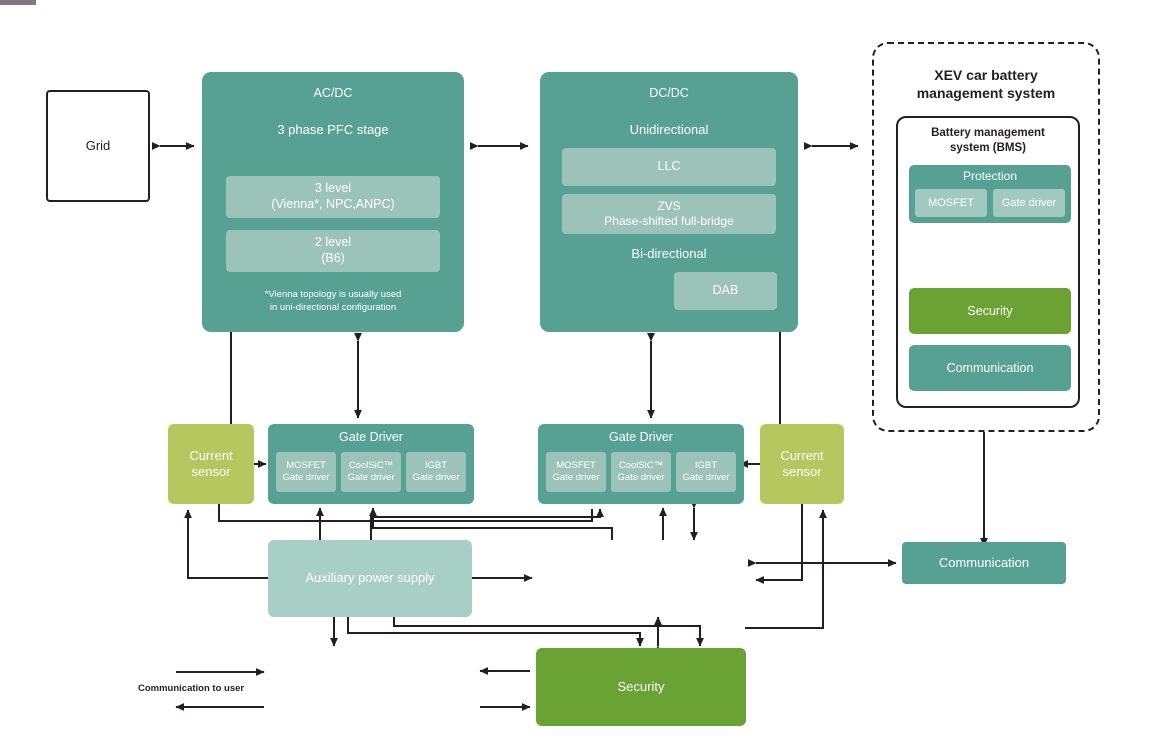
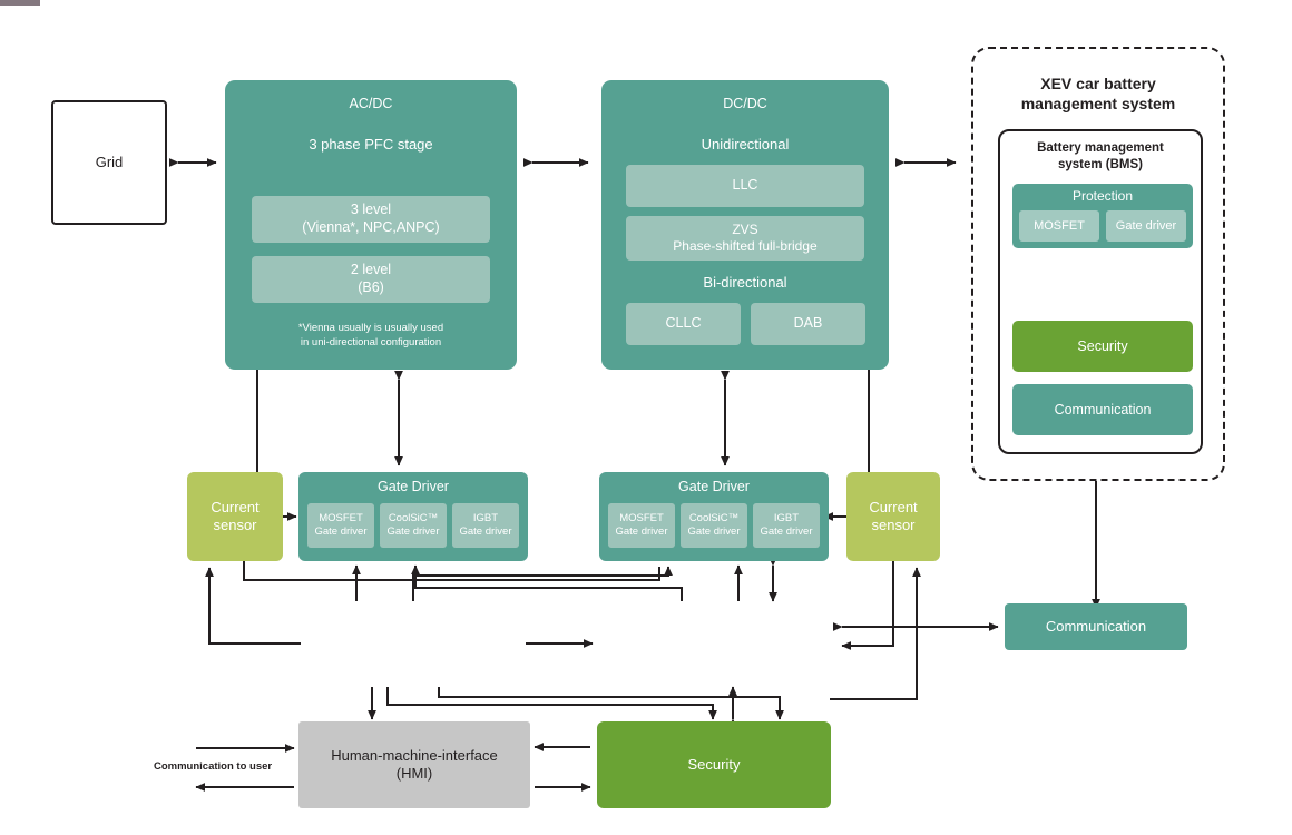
  Grid
  AC/DC
  3 phase PFC stage
  3 level
  (Vienna*, NPC,ANPC)
  2 level
  (B6)
- *Vienna topology is usually used
+ *Vienna usually is usually used
  in uni-directional configuration
  DC/DC
  Unidirectional
  LLC
  ZVS
  Phase-shifted full-bridge
  Bi-directional
+ CLLC
  DAB
  XEV car battery
  management system
  Battery management
  system (BMS)
  Protection
  MOSFET
  Gate driver
  Security
  Communication
  Current
  sensor
  Gate Driver
  MOSFET
  Gate driver
  CoolSiC™
  Gate driver
  IGBT
  Gate driver
  Gate Driver
  MOSFET
  Gate driver
  CoolSiC™
  Gate driver
  IGBT
  Gate driver
  Current
  sensor
- Auxiliary power supply
  Communication
+ Human-machine-interface
+ (HMI)
  Security
  Communication to user
